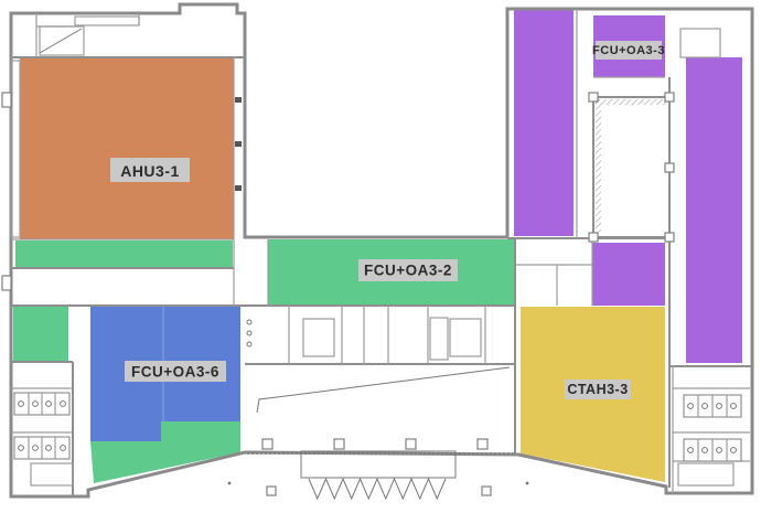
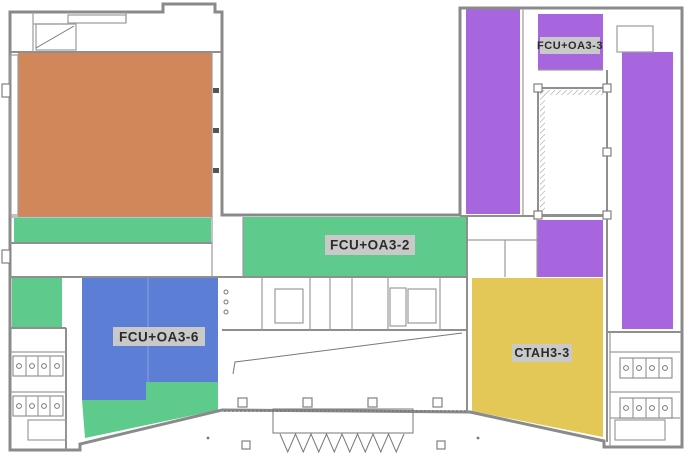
- AHU3-1
  FCU+OA3-2
  FCU+OA3-6
  FCU+OA3-3
  CTAH3-3
